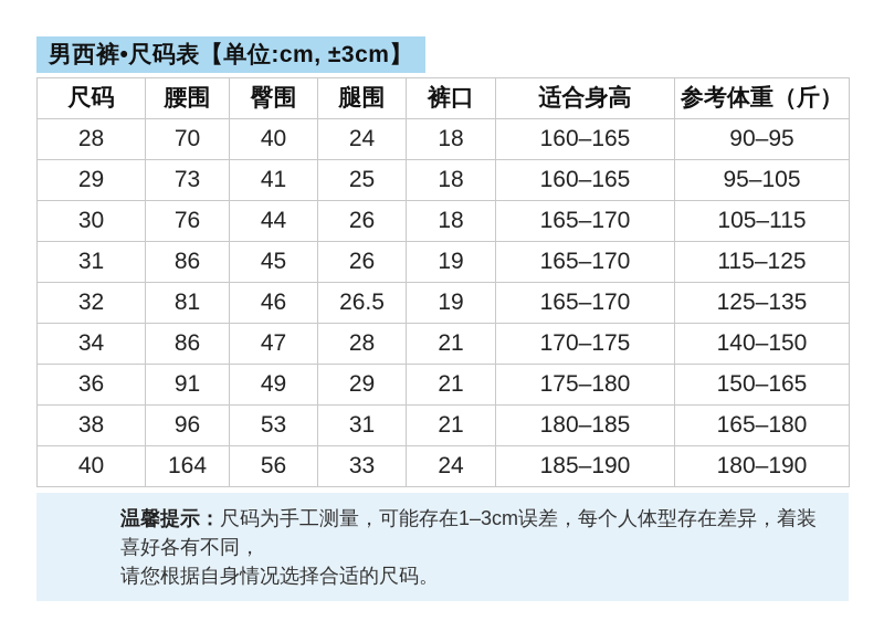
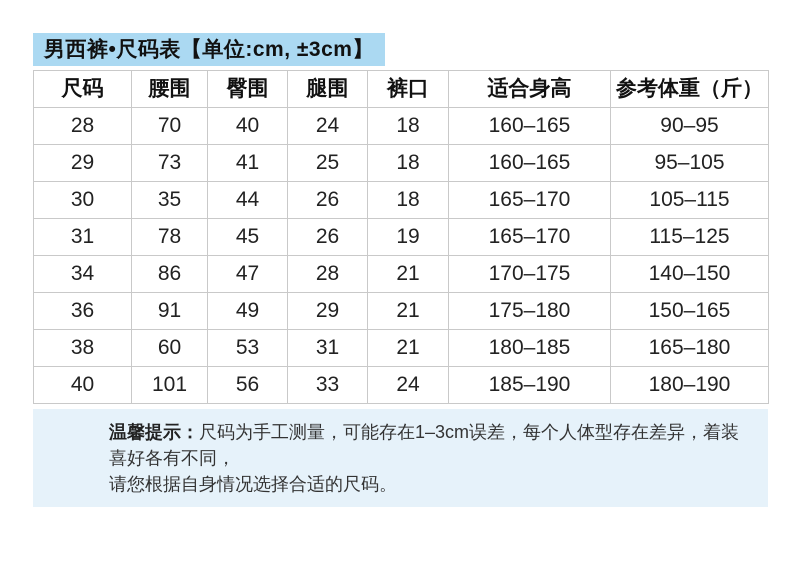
  男西裤•尺码表【单位:cm, ±3cm】
  尺码	腰围	臀围	腿围	裤口	适合身高	参考体重（斤）
  28	70	40	24	18	160–165	90–95
  29	73	41	25	18	160–165	95–105
- 30	76	44	26	18	165–170	105–115
+ 30	35	44	26	18	165–170	105–115
- 31	86	45	26	19	165–170	115–125
+ 31	78	45	26	19	165–170	115–125
- 32	81	46	26.5	19	165–170	125–135
  34	86	47	28	21	170–175	140–150
  36	91	49	29	21	175–180	150–165
- 38	96	53	31	21	180–185	165–180
+ 38	60	53	31	21	180–185	165–180
- 40	164	56	33	24	185–190	180–190
+ 40	101	56	33	24	185–190	180–190
  温馨提示：尺码为手工测量，可能存在1–3cm误差，每个人体型存在差异，着装喜好各有不同，
  请您根据自身情况选择合适的尺码。
